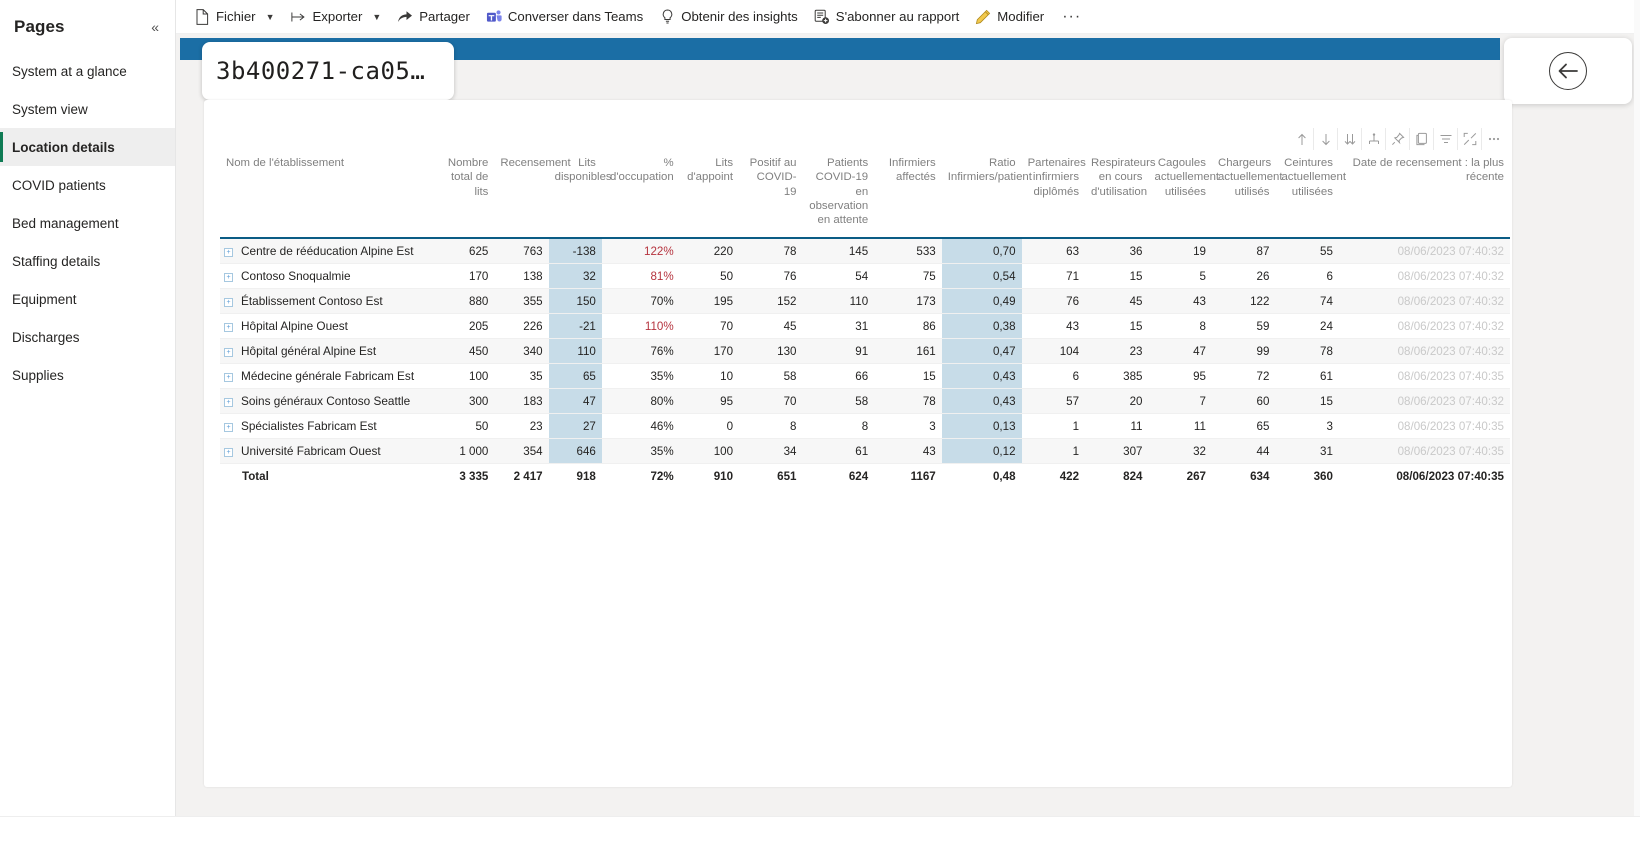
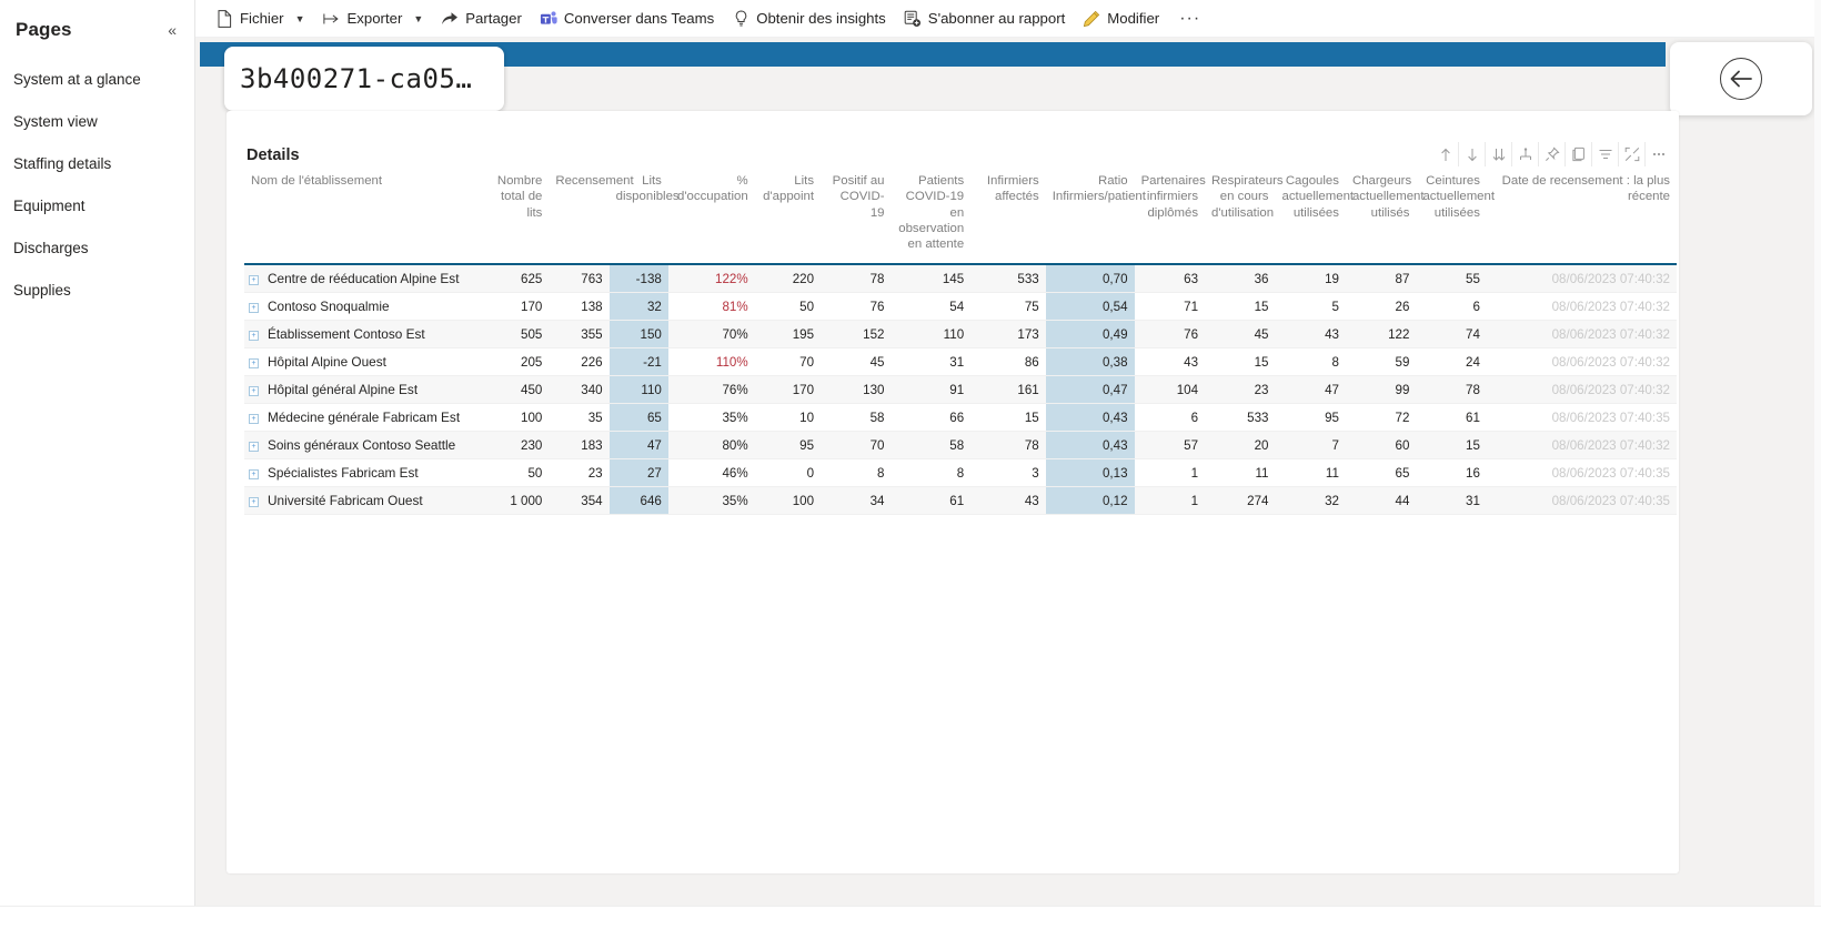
  Pages
  «
  System at a glance
  System view
- Location details
- COVID patients
- Bed management
  Staffing details
  Equipment
  Discharges
  Supplies
  Fichier
  ▼
  Exporter
  ▼
  Partager
  Converser dans Teams
  Obtenir des insights
  S'abonner au rapport
  Modifier
  ···
  3b400271-ca05…
+ Details
  Nom de l'établissement	Nombre total de lits	Recensement	Lits disponibles	% d'occupation	Lits d'appoint	Positif au COVID-19	Patients COVID-19 en observation en attente	Infirmiers affectés	Ratio Infirmiers/patient	Partenaires infirmiers diplômés	Respirateurs en cours d'utilisation	Cagoules actuellemen utilisées	Chargeurs actuellemen utilisés	Ceintures actuellement utilisées	Date de recensement : la plus récente
  Centre de rééducation Alpine Est	625	763	-138	122%	220	78	145	533	0,70	63	36	19	87	55	08/06/2023 07:40:32
  Contoso Snoqualmie	170	138	32	81%	50	76	54	75	0,54	71	15	5	26	6	08/06/2023 07:40:32
- Établissement Contoso Est	880	355	150	70%	195	152	110	173	0,49	76	45	43	122	74	08/06/2023 07:40:32
+ Établissement Contoso Est	505	355	150	70%	195	152	110	173	0,49	76	45	43	122	74	08/06/2023 07:40:32
  Hôpital Alpine Ouest	205	226	-21	110%	70	45	31	86	0,38	43	15	8	59	24	08/06/2023 07:40:32
  Hôpital général Alpine Est	450	340	110	76%	170	130	91	161	0,47	104	23	47	99	78	08/06/2023 07:40:32
- Médecine générale Fabricam Est	100	35	65	35%	10	58	66	15	0,43	6	385	95	72	61	08/06/2023 07:40:35
+ Médecine générale Fabricam Est	100	35	65	35%	10	58	66	15	0,43	6	533	95	72	61	08/06/2023 07:40:35
- Soins généraux Contoso Seattle	300	183	47	80%	95	70	58	78	0,43	57	20	7	60	15	08/06/2023 07:40:32
+ Soins généraux Contoso Seattle	230	183	47	80%	95	70	58	78	0,43	57	20	7	60	15	08/06/2023 07:40:32
- Spécialistes Fabricam Est	50	23	27	46%	0	8	8	3	0,13	1	11	11	65	3	08/06/2023 07:40:35
+ Spécialistes Fabricam Est	50	23	27	46%	0	8	8	3	0,13	1	11	11	65	16	08/06/2023 07:40:35
- Université Fabricam Ouest	1 000	354	646	35%	100	34	61	43	0,12	1	307	32	44	31	08/06/2023 07:40:35
+ Université Fabricam Ouest	1 000	354	646	35%	100	34	61	43	0,12	1	274	32	44	31	08/06/2023 07:40:35
- Total	3 335	2 417	918	72%	910	651	624	1167	0,48	422	824	267	634	360	08/06/2023 07:40:35
